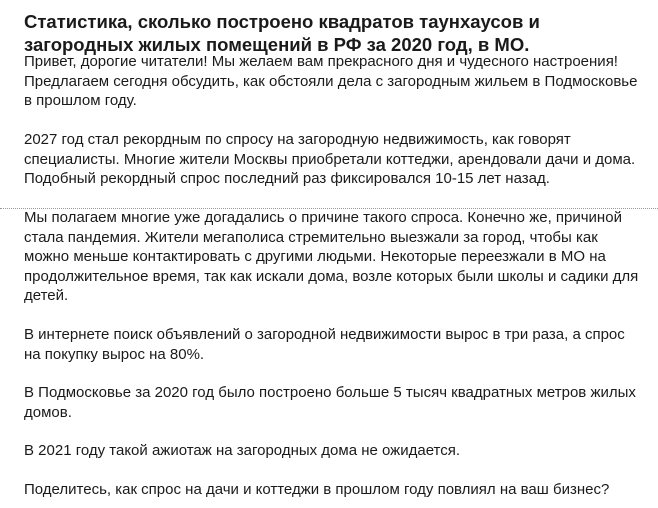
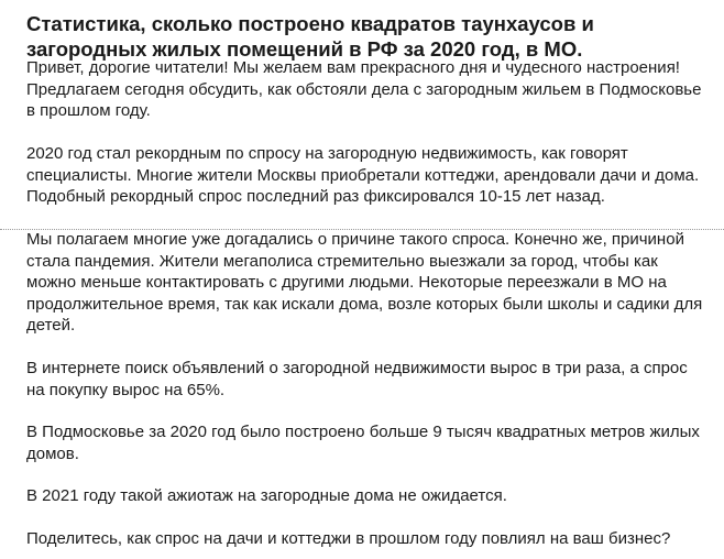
  Статистика, сколько построено квадратов таунхаусов и загородных жилых помещений в РФ за 2020 год, в МО.
  Привет, дорогие читатели! Мы желаем вам прекрасного дня и чудесного настроения! Предлагаем сегодня обсудить, как обстояли дела с загородным жильем в Подмосковье в прошлом году.
- 2027 год стал рекордным по спросу на загородную недвижимость, как говорят специалисты. Многие жители Москвы приобретали коттеджи, арендовали дачи и дома. Подобный рекордный спрос последний раз фиксировался 10-15 лет назад.
+ 2020 год стал рекордным по спросу на загородную недвижимость, как говорят специалисты. Многие жители Москвы приобретали коттеджи, арендовали дачи и дома. Подобный рекордный спрос последний раз фиксировался 10-15 лет назад.
  Мы полагаем многие уже догадались о причине такого спроса. Конечно же, причиной стала пандемия. Жители мегаполиса стремительно выезжали за город, чтобы как можно меньше контактировать с другими людьми. Некоторые переезжали в МО на продолжительное время, так как искали дома, возле которых были школы и садики для детей.
- В интернете поиск объявлений о загородной недвижимости вырос в три раза, а спрос на покупку вырос на 80%.
+ В интернете поиск объявлений о загородной недвижимости вырос в три раза, а спрос на покупку вырос на 65%.
- В Подмосковье за 2020 год было построено больше 5 тысяч квадратных метров жилых домов.
+ В Подмосковье за 2020 год было построено больше 9 тысяч квадратных метров жилых домов.
- В 2021 году такой ажиотаж на загородных дома не ожидается.
+ В 2021 году такой ажиотаж на загородные дома не ожидается.
  Поделитесь, как спрос на дачи и коттеджи в прошлом году повлиял на ваш бизнес?
